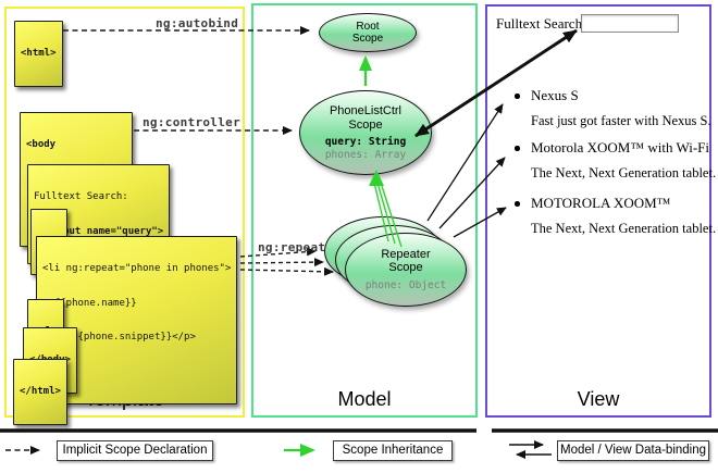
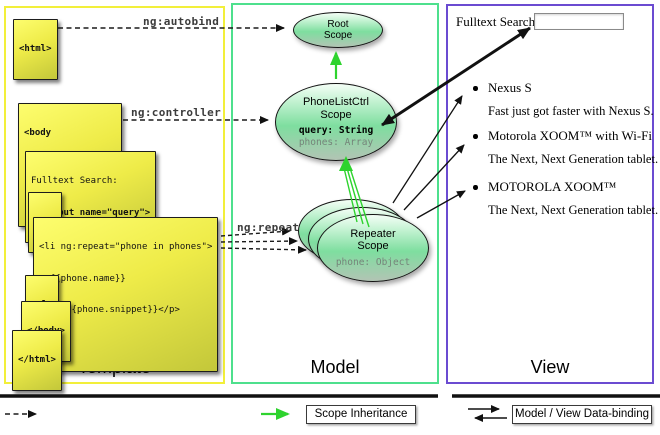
  <html>
  <body
  Fulltext Search:
  ut name="query">
  <li ng:repeat="phone in phones">
  phone.name}}
  {phone.snippet}}</p>
  </html>
  ng:autobind
  ng:controller
  ng:repeat
  Root
  Scope
  PhoneListCtrl
  Scope
  query: String
  phones: Array
  Repeater
  Scope
  phone: Object
  Fulltext Search
  Nexus S
  Fast just got faster with Nexus S.
  Motorola XOOM™ with Wi-Fi
  The Next, Next Generation tablet.
  MOTOROLA XOOM™
  The Next, Next Generation tablet.
  Model
  View
- Implicit Scope Declaration
  Scope Inheritance
  Model / View Data-binding
